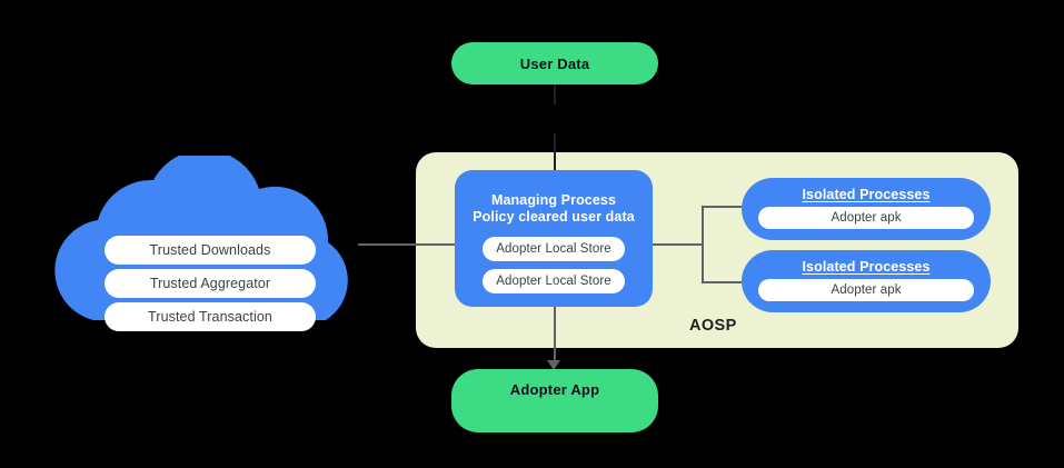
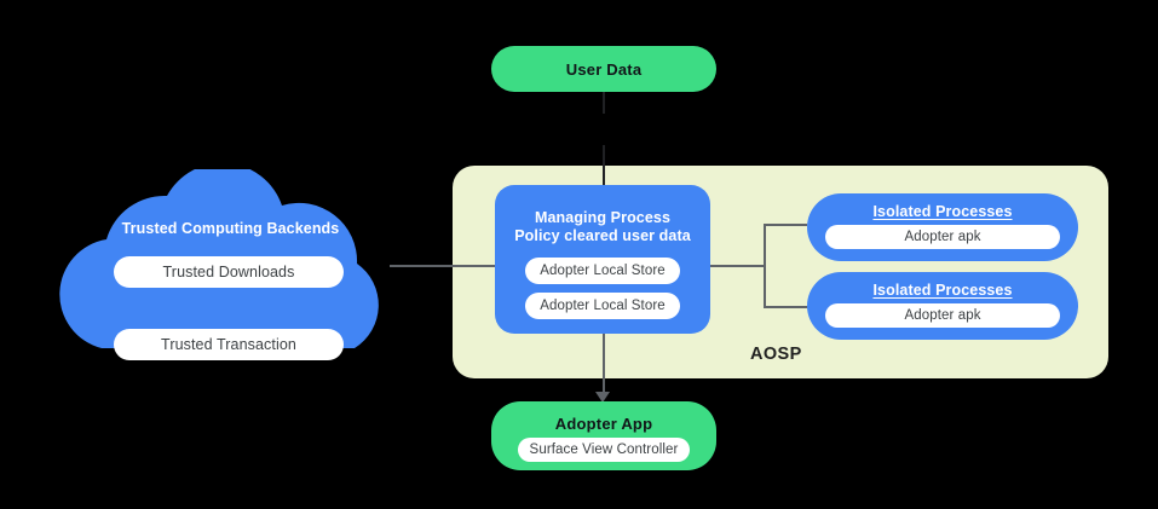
  AOSP
  User Data
+ Trusted Computing Backends
  Trusted Downloads
- Trusted Aggregator
  Trusted Transaction
  Managing Process
  Policy cleared user data
  Adopter Local Store
  Adopter Local Store
  Isolated Processes
  Adopter apk
  Isolated Processes
  Adopter apk
  Adopter App
+ Surface View Controller
